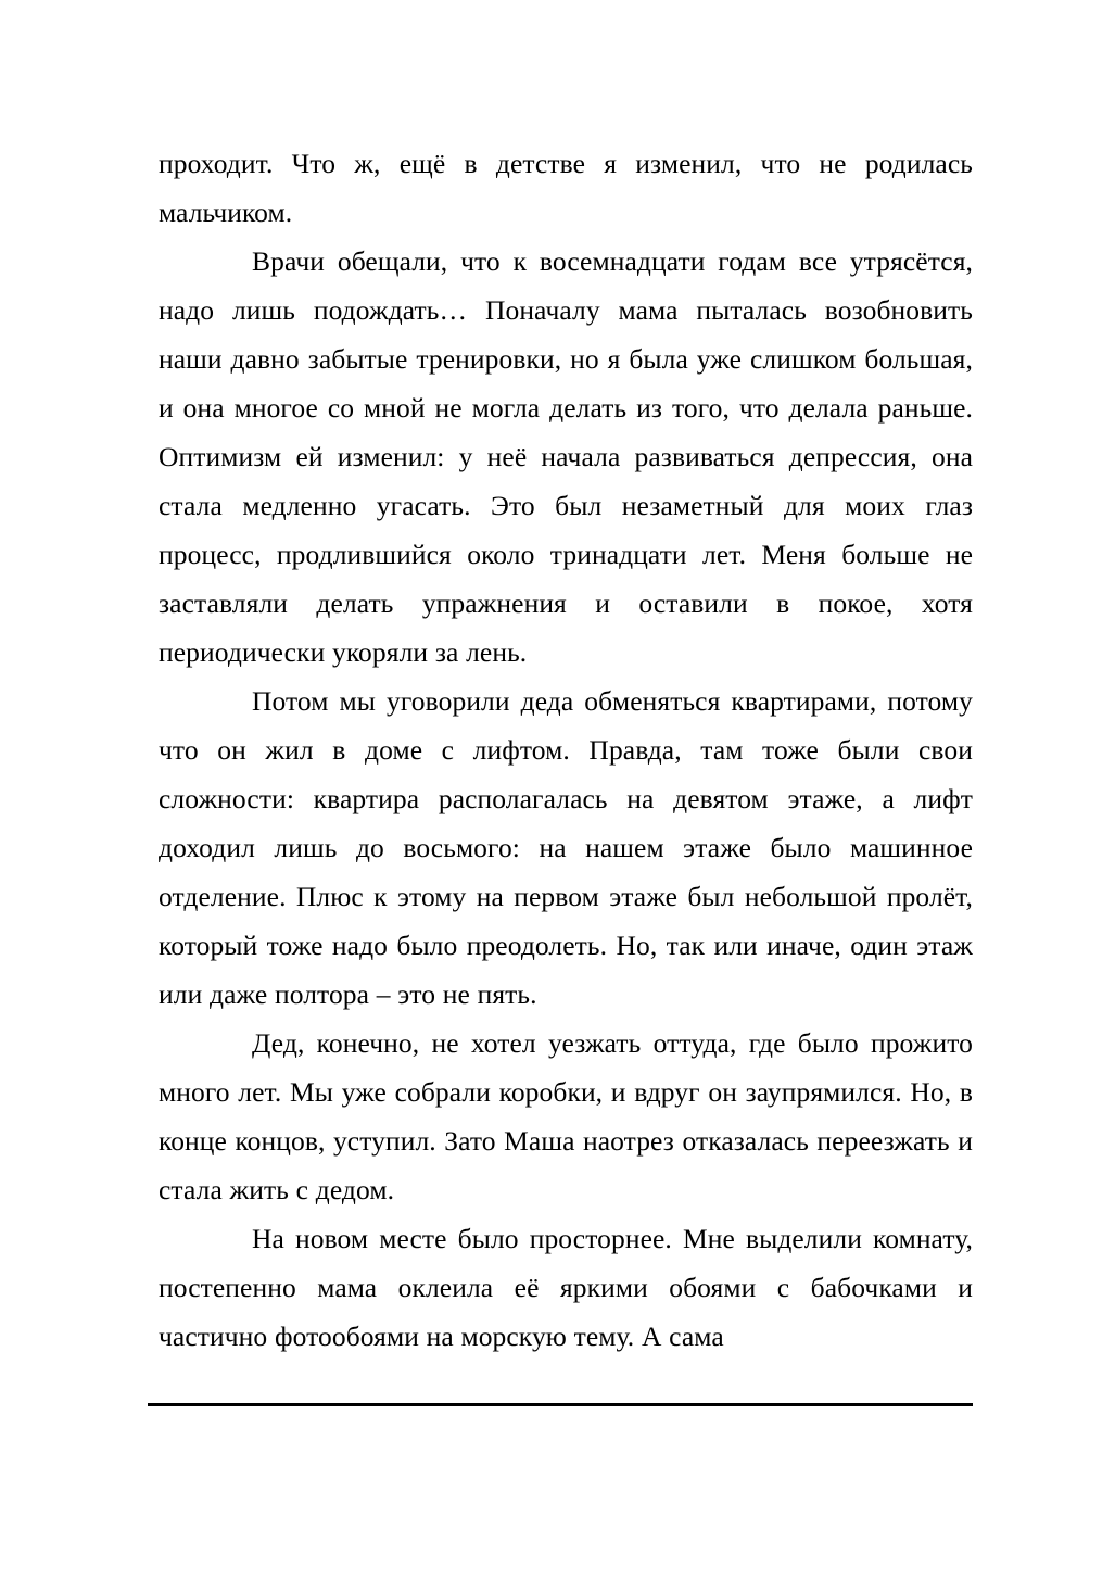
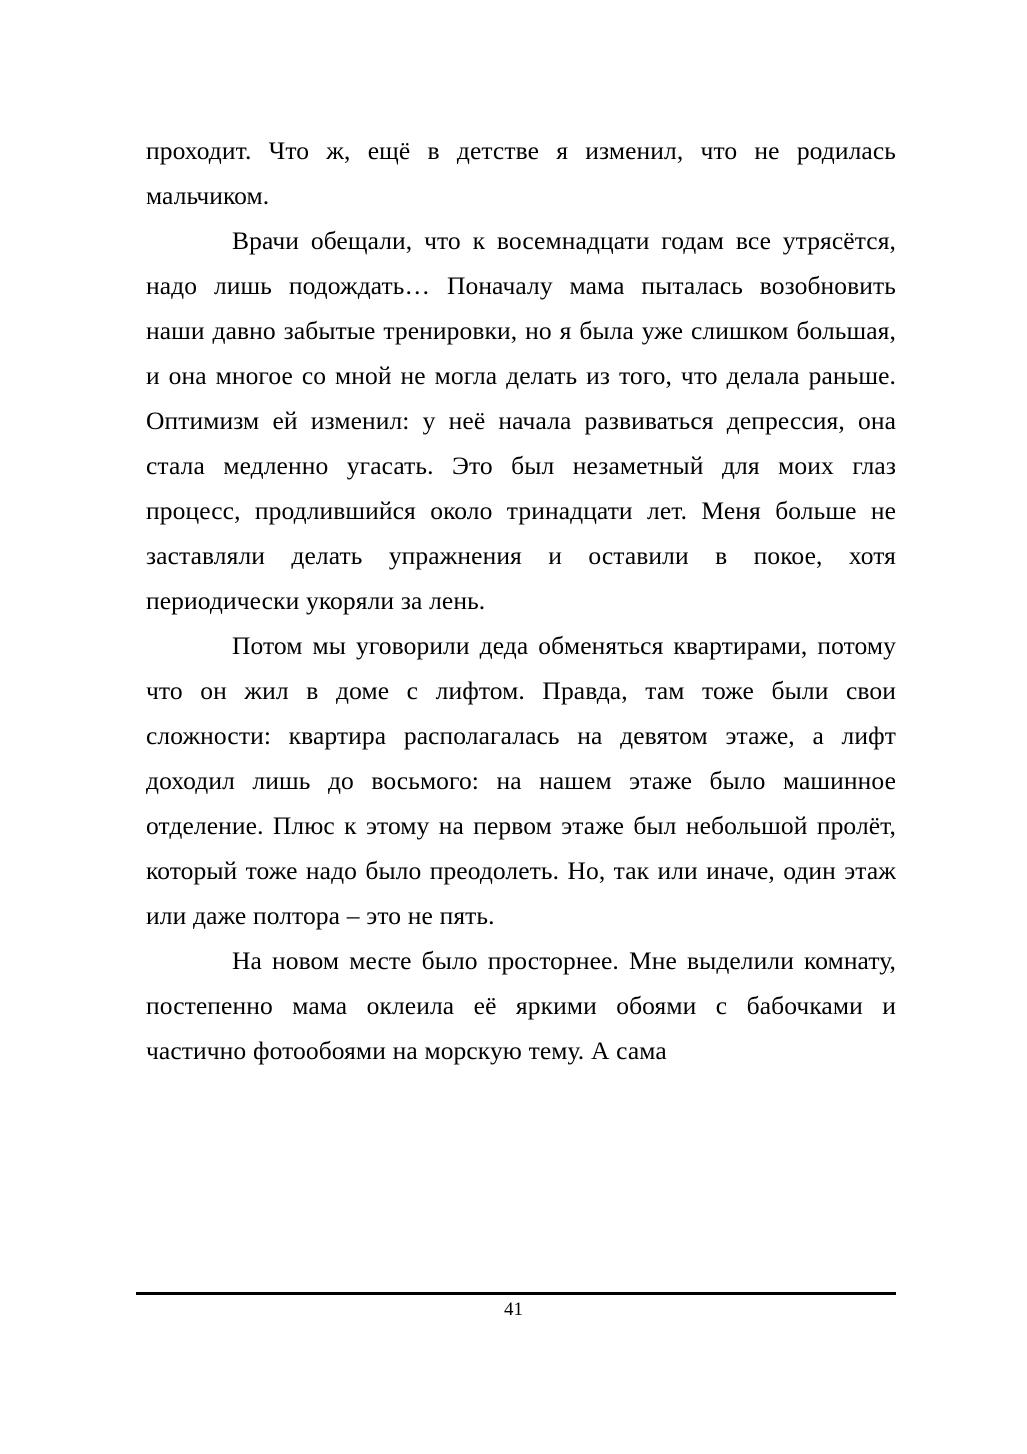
  проходит. Что ж, ещё в детстве я изменил, что не родилась мальчиком.
  Врачи обещали, что к восемнадцати годам все утрясётся, надо лишь подождать… Поначалу мама пыталась возобновить наши давно забытые тренировки, но я была уже слишком большая, и она многое со мной не могла делать из того, что делала раньше. Оптимизм ей изменил: у неё начала развиваться депрессия, она стала медленно угасать. Это был незаметный для моих глаз процесс, продлившийся около тринадцати лет. Меня больше не заставляли делать упражнения и оставили в покое, хотя периодически укоряли за лень.
  Потом мы уговорили деда обменяться квартирами, потому что он жил в доме с лифтом. Правда, там тоже были свои сложности: квартира располагалась на девятом этаже, а лифт доходил лишь до восьмого: на нашем этаже было машинное отделение. Плюс к этому на первом этаже был небольшой пролёт, который тоже надо было преодолеть. Но, так или иначе, один этаж или даже полтора – это не пять.
- Дед, конечно, не хотел уезжать оттуда, где было прожито много лет. Мы уже собрали коробки, и вдруг он заупрямился. Но, в конце концов, уступил. Зато Маша наотрез отказалась переезжать и стала жить с дедом.
  На новом месте было просторнее. Мне выделили комнату, постепенно мама оклеила её яркими обоями с бабочками и частично фотообоями на морскую тему. А сама
+ 41
